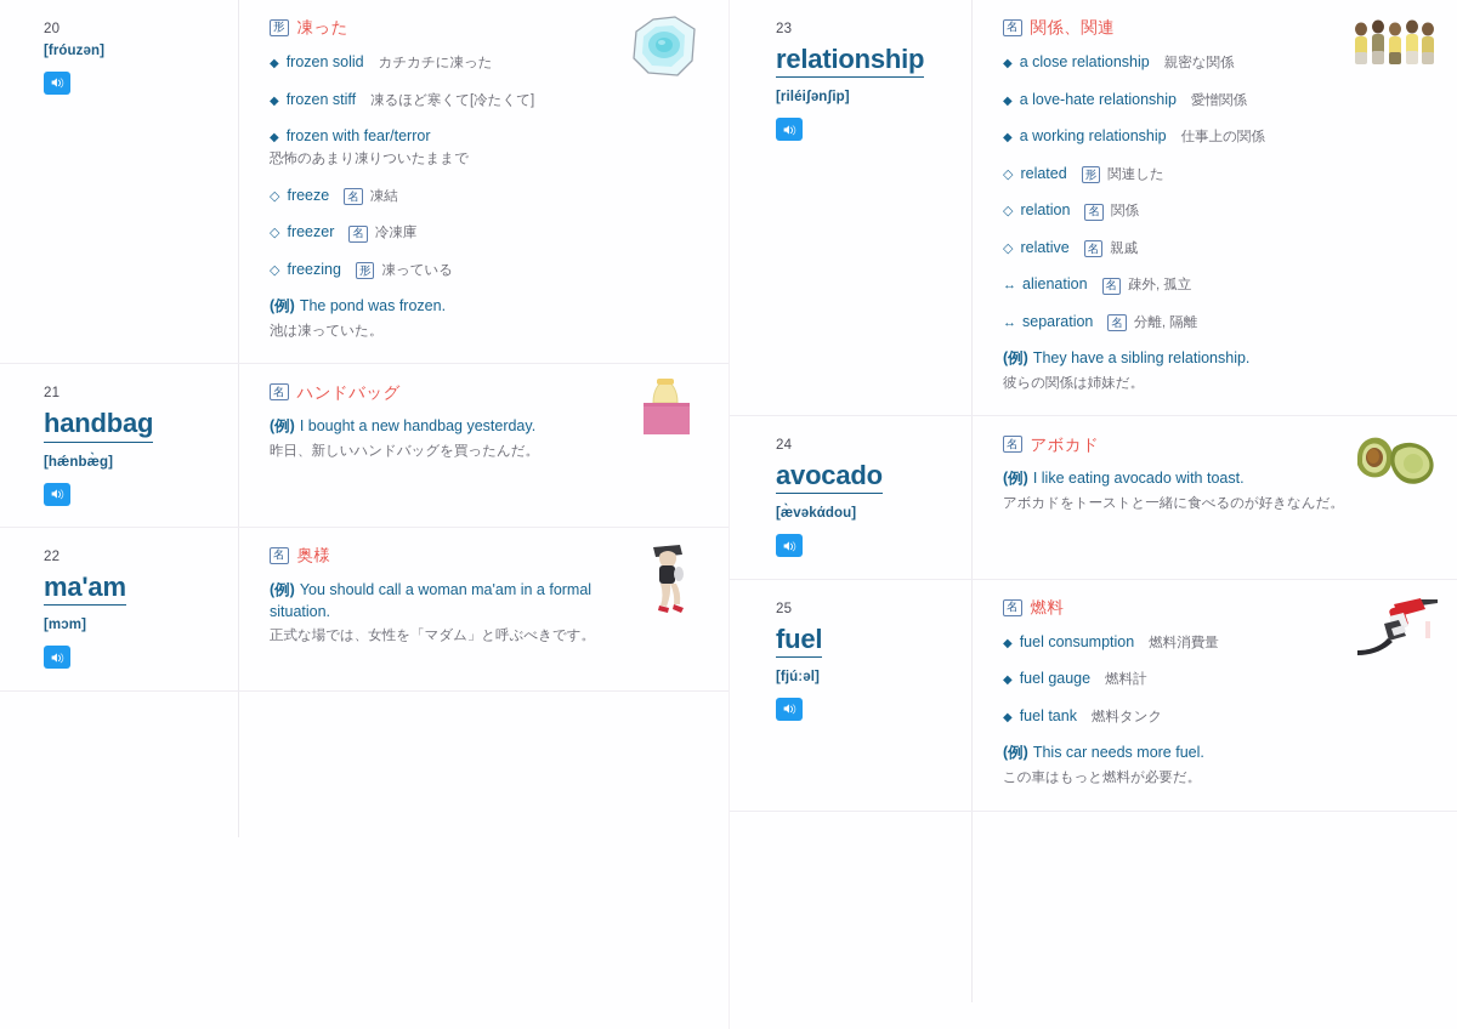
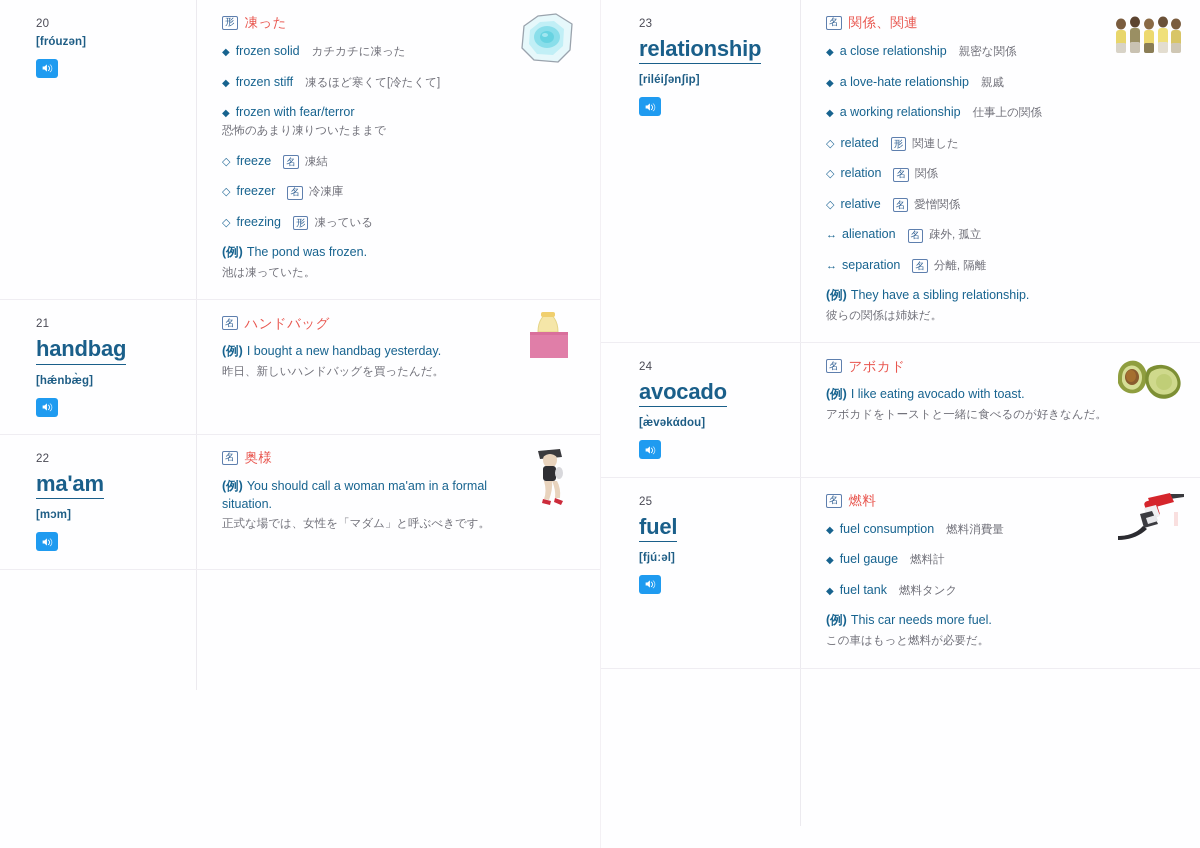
  20
  [fróuzən]
  形
  凍った
  ◆
  frozen solid
  カチカチに凍った
  ◆
  frozen stiff
  凍るほど寒くて[冷たくて]
  ◆
  frozen with fear/terror
  恐怖のあまり凍りついたままで
  ◇
  freeze
  名
  凍結
  ◇
  freezer
  名
  冷凍庫
  ◇
  freezing
  形
  凍っている
  (例) The pond was frozen.
  池は凍っていた。
  21
  handbag
  [hǽnbæ̀g]
  名
  ハンドバッグ
  (例) I bought a new handbag yesterday.
  昨日、新しいハンドバッグを買ったんだ。
  22
  ma'am
  [mɔm]
  名
  奥様
  (例) You should call a woman ma'am in a formal situation.
  正式な場では、女性を「マダム」と呼ぶべきです。
  23
  relationship
  [riléiʃənʃip]
  名
  関係、関連
  ◆
  a close relationship
  親密な関係
  ◆
  a love-hate relationship
- 愛憎関係
+ 親戚
  ◆
  a working relationship
  仕事上の関係
  ◇
  related
  形
  関連した
  ◇
  relation
  名
  関係
  ◇
  relative
  名
- 親戚
+ 愛憎関係
  ↔
  alienation
  名
  疎外, 孤立
  ↔
  separation
  名
  分離, 隔離
  (例) They have a sibling relationship.
  彼らの関係は姉妹だ。
  24
  avocado
  [æ̀vəkάdou]
  名
  アボカド
  (例) I like eating avocado with toast.
  アボカドをトーストと一緒に食べるのが好きなんだ。
  25
  fuel
  [fjúːəl]
  名
  燃料
  ◆
  fuel consumption
  燃料消費量
  ◆
  fuel gauge
  燃料計
  ◆
  fuel tank
  燃料タンク
  (例) This car needs more fuel.
  この車はもっと燃料が必要だ。
